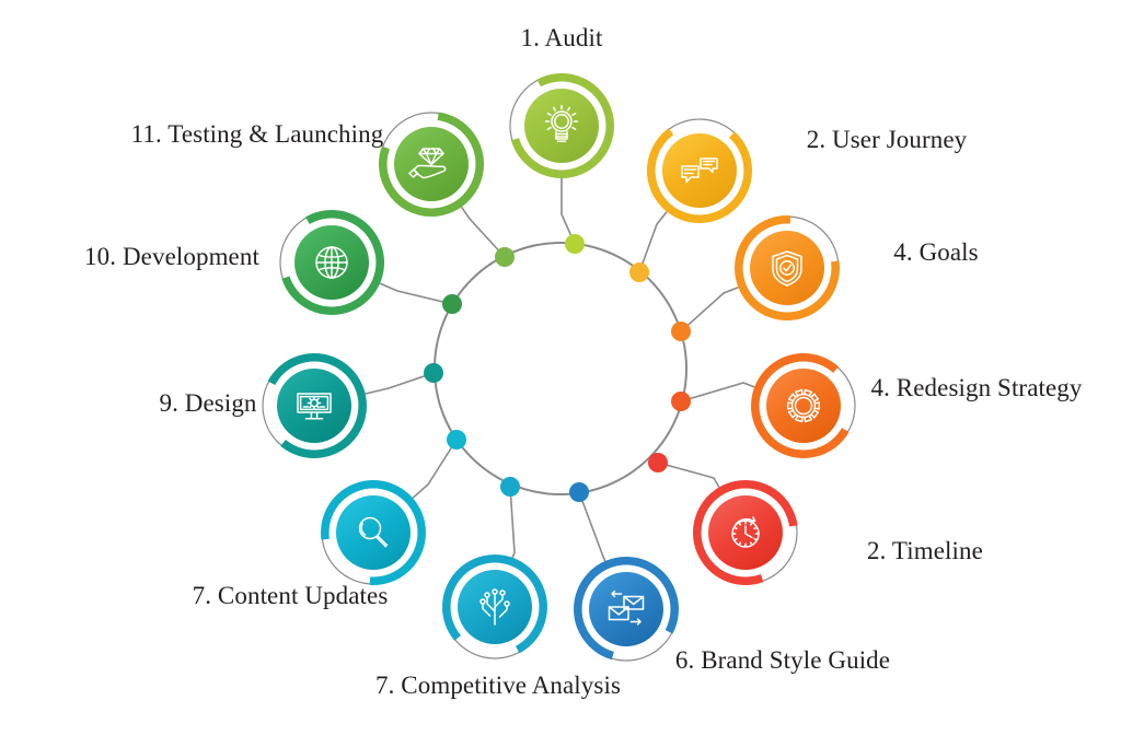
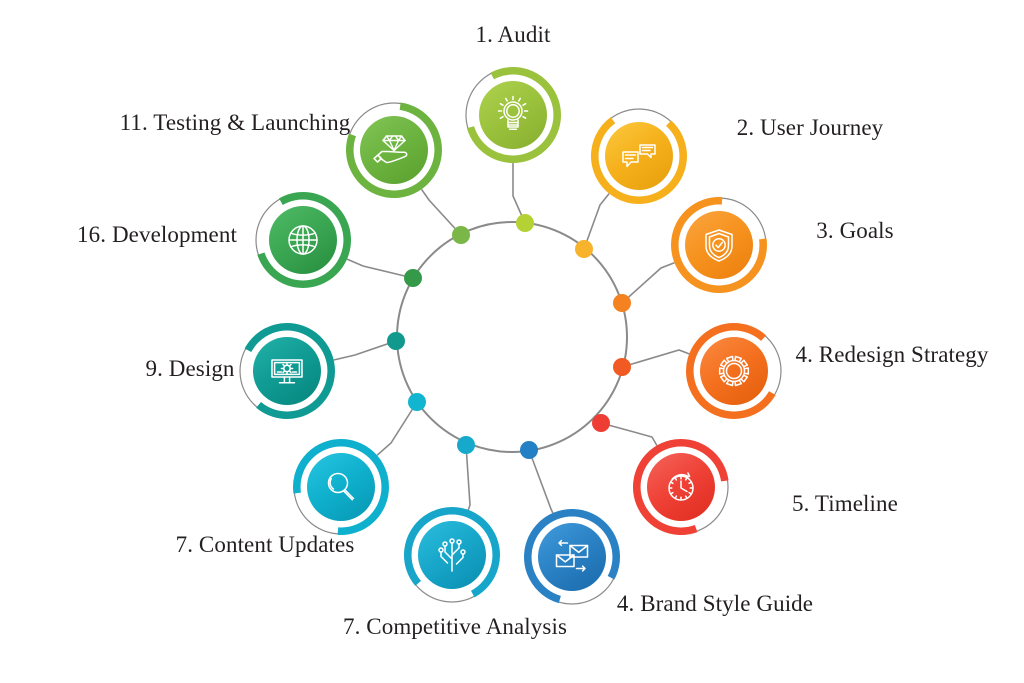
  1. Audit
  2. User Journey
- 4. Goals
+ 3. Goals
  4. Redesign Strategy
- 2. Timeline
+ 5. Timeline
- 6. Brand Style Guide
+ 4. Brand Style Guide
  7. Competitive Analysis
  7. Content Updates
  9. Design
- 10. Development
+ 16. Development
  11. Testing & Launching
